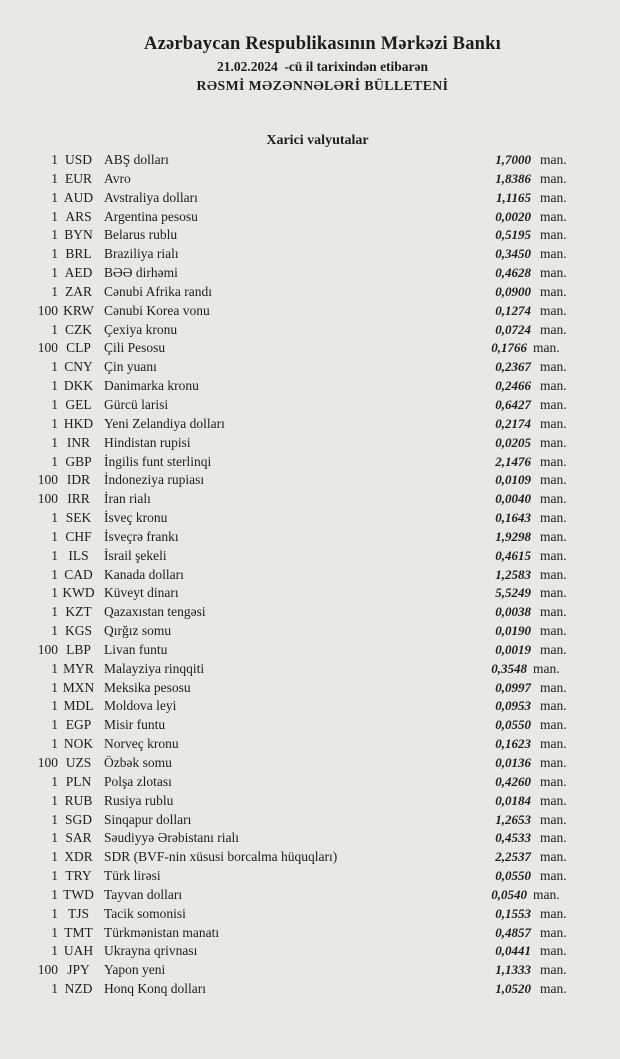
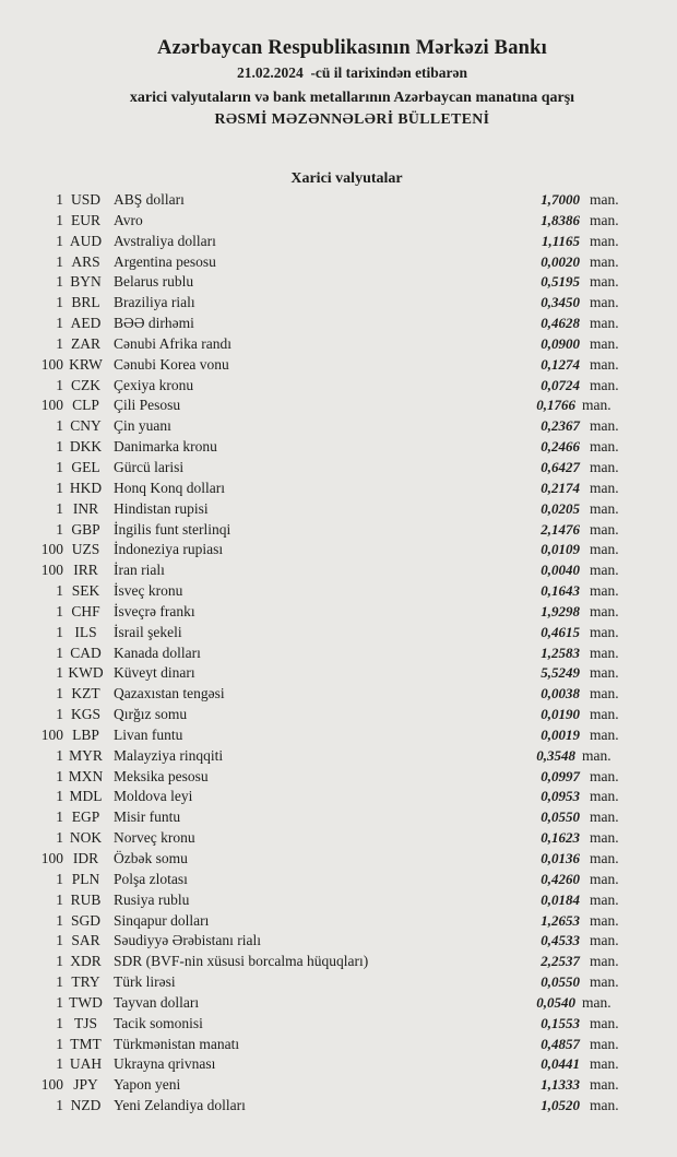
  Azərbaycan Respublikasının Mərkəzi Bankı
  21.02.2024 -cü il tarixindən etibarən
+ xarici valyutaların və bank metallarının Azərbaycan manatına qarşı
  RƏSMİ MƏZƏNNƏLƏRİ BÜLLETENİ
  Xarici valyutalar
  1
  USD
  ABŞ dolları
  1,7000
  man.
  1
  EUR
  Avro
  1,8386
  man.
  1
  AUD
  Avstraliya dolları
  1,1165
  man.
  1
  ARS
  Argentina pesosu
  0,0020
  man.
  1
  BYN
  Belarus rublu
  0,5195
  man.
  1
  BRL
  Braziliya rialı
  0,3450
  man.
  1
  AED
  BƏƏ dirhəmi
  0,4628
  man.
  1
  ZAR
  Cənubi Afrika randı
  0,0900
  man.
  100
  KRW
  Cənubi Korea vonu
  0,1274
  man.
  1
  CZK
  Çexiya kronu
  0,0724
  man.
  100
  CLP
  Çili Pesosu
  0,1766
  man.
  1
  CNY
  Çin yuanı
  0,2367
  man.
  1
  DKK
  Danimarka kronu
  0,2466
  man.
  1
  GEL
  Gürcü larisi
  0,6427
  man.
  1
  HKD
- Yeni Zelandiya dolları
+ Honq Konq dolları
  0,2174
  man.
  1
  INR
  Hindistan rupisi
  0,0205
  man.
  1
  GBP
  İngilis funt sterlinqi
  2,1476
  man.
  100
- IDR
+ UZS
  İndoneziya rupiası
  0,0109
  man.
  100
  IRR
  İran rialı
  0,0040
  man.
  1
  SEK
  İsveç kronu
  0,1643
  man.
  1
  CHF
  İsveçrə frankı
  1,9298
  man.
  1
  ILS
  İsrail şekeli
  0,4615
  man.
  1
  CAD
  Kanada dolları
  1,2583
  man.
  1
  KWD
  Küveyt dinarı
  5,5249
  man.
  1
  KZT
  Qazaxıstan tengəsi
  0,0038
  man.
  1
  KGS
  Qırğız somu
  0,0190
  man.
  100
  LBP
  Livan funtu
  0,0019
  man.
  1
  MYR
  Malayziya rinqqiti
  0,3548
  man.
  1
  MXN
  Meksika pesosu
  0,0997
  man.
  1
  MDL
  Moldova leyi
  0,0953
  man.
  1
  EGP
  Misir funtu
  0,0550
  man.
  1
  NOK
  Norveç kronu
  0,1623
  man.
  100
- UZS
+ IDR
  Özbək somu
  0,0136
  man.
  1
  PLN
  Polşa zlotası
  0,4260
  man.
  1
  RUB
  Rusiya rublu
  0,0184
  man.
  1
  SGD
  Sinqapur dolları
  1,2653
  man.
  1
  SAR
  Səudiyyə Ərəbistanı rialı
  0,4533
  man.
  1
  XDR
  SDR (BVF-nin xüsusi borcalma hüquqları)
  2,2537
  man.
  1
  TRY
  Türk lirəsi
  0,0550
  man.
  1
  TWD
  Tayvan dolları
  0,0540
  man.
  1
  TJS
  Tacik somonisi
  0,1553
  man.
  1
  TMT
  Türkmənistan manatı
  0,4857
  man.
  1
  UAH
  Ukrayna qrivnası
  0,0441
  man.
  100
  JPY
  Yapon yeni
  1,1333
  man.
  1
  NZD
- Honq Konq dolları
+ Yeni Zelandiya dolları
  1,0520
  man.
